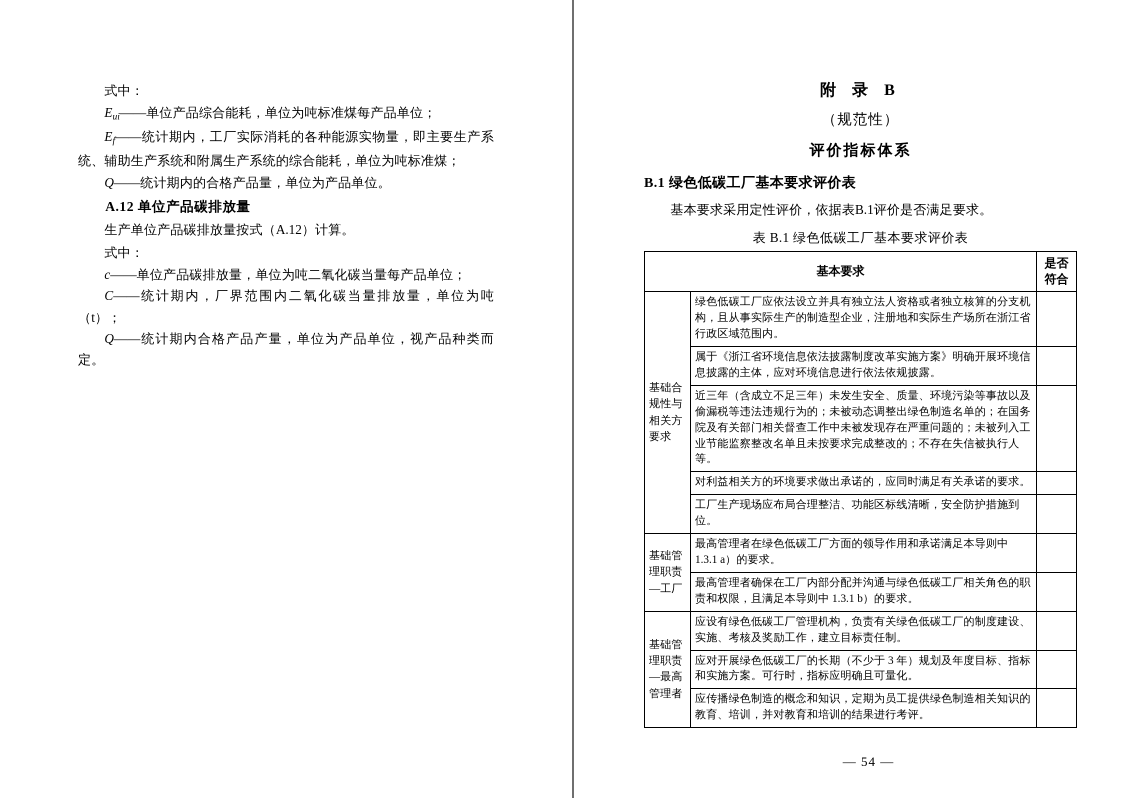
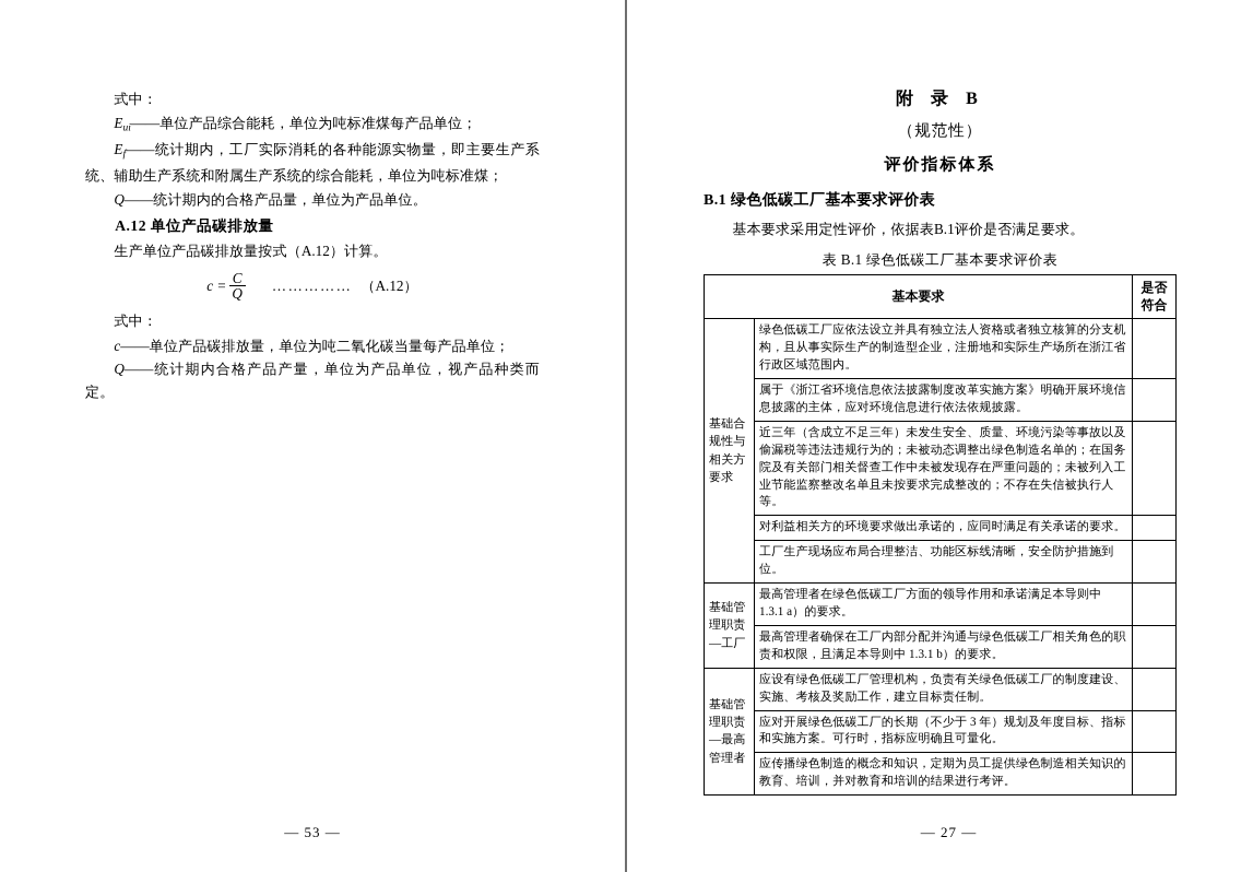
  式中：
  Eui——单位产品综合能耗，单位为吨标准煤每产品单位；
  Ef——统计期内，工厂实际消耗的各种能源实物量，即主要生产系统、辅助生产系统和附属生产系统的综合能耗，单位为吨标准煤；
  Q——统计期内的合格产品量，单位为产品单位。
  A.12 单位产品碳排放量
  生产单位产品碳排放量按式（A.12）计算。
+ c =
+ C
+ Q
+ ……………
+ （A.12）
  式中：
  c——单位产品碳排放量，单位为吨二氧化碳当量每产品单位；
- C——统计期内，厂界范围内二氧化碳当量排放量，单位为吨（t）；
  Q——统计期内合格产品产量，单位为产品单位，视产品种类而定。
+ — 53 —
  附 录 B
  （规范性）
  评价指标体系
  B.1 绿色低碳工厂基本要求评价表
  基本要求采用定性评价，依据表B.1评价是否满足要求。
  表 B.1 绿色低碳工厂基本要求评价表
  基本要求	是否符合
  基础合规性与相关方要求	绿色低碳工厂应依法设立并具有独立法人资格或者独立核算的分支机构，且从事实际生产的制造型企业，注册地和实际生产场所在浙江省行政区域范围内。
  属于《浙江省环境信息依法披露制度改革实施方案》明确开展环境信息披露的主体，应对环境信息进行依法依规披露。
  近三年（含成立不足三年）未发生安全、质量、环境污染等事故以及偷漏税等违法违规行为的；未被动态调整出绿色制造名单的；在国务院及有关部门相关督查工作中未被发现存在严重问题的；未被列入工业节能监察整改名单且未按要求完成整改的；不存在失信被执行人等。
  对利益相关方的环境要求做出承诺的，应同时满足有关承诺的要求。
  工厂生产现场应布局合理整洁、功能区标线清晰，安全防护措施到位。
  基础管理职责—工厂	最高管理者在绿色低碳工厂方面的领导作用和承诺满足本导则中 1.3.1 a）的要求。
  最高管理者确保在工厂内部分配并沟通与绿色低碳工厂相关角色的职责和权限，且满足本导则中 1.3.1 b）的要求。
  基础管理职责—最高管理者	应设有绿色低碳工厂管理机构，负责有关绿色低碳工厂的制度建设、实施、考核及奖励工作，建立目标责任制。
  应对开展绿色低碳工厂的长期（不少于 3 年）规划及年度目标、指标和实施方案。可行时，指标应明确且可量化。
  应传播绿色制造的概念和知识，定期为员工提供绿色制造相关知识的教育、培训，并对教育和培训的结果进行考评。
- — 54 —
+ — 27 —
